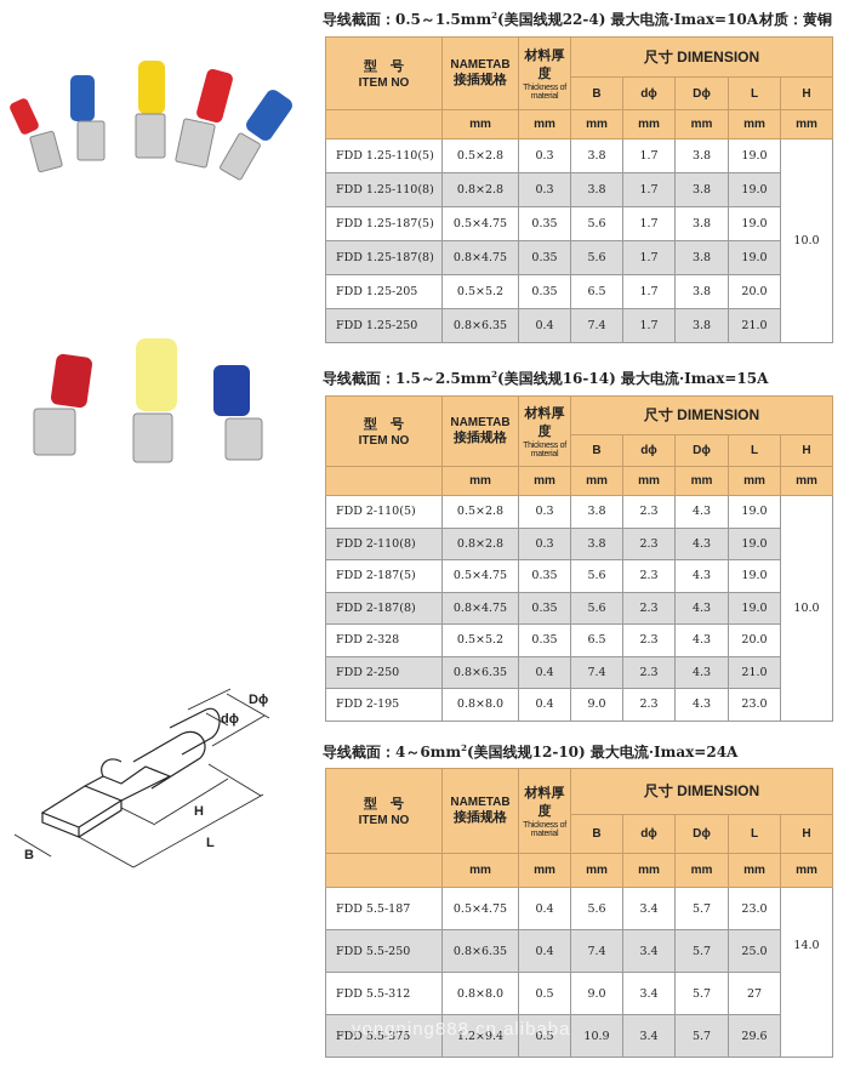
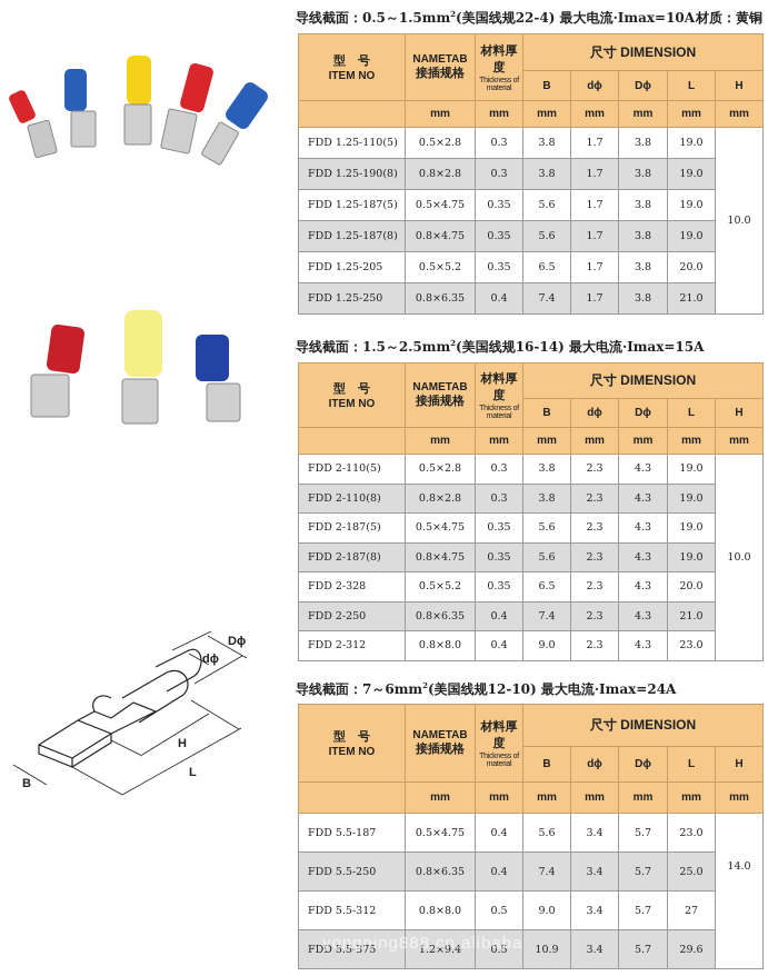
  Dϕ
  dϕ
  H
  L
  B
  材质：黄铜
  导线截面：0.5～1.5mm2(美国线规22-4) 最大电流·Imax=10A
  B	dϕ	Dϕ	L	H
  	mm	mm	mm	mm	mm	mm	mm
  FDD 1.25-110(5)	0.5×2.8	0.3	3.8	1.7	3.8	19.0	10.0
- FDD 1.25-110(8)	0.8×2.8	0.3	3.8	1.7	3.8	19.0
+ FDD 1.25-190(8)	0.8×2.8	0.3	3.8	1.7	3.8	19.0
  FDD 1.25-187(5)	0.5×4.75	0.35	5.6	1.7	3.8	19.0
  FDD 1.25-187(8)	0.8×4.75	0.35	5.6	1.7	3.8	19.0
  FDD 1.25-205	0.5×5.2	0.35	6.5	1.7	3.8	20.0
  FDD 1.25-250	0.8×6.35	0.4	7.4	1.7	3.8	21.0
  导线截面：1.5～2.5mm2(美国线规16-14) 最大电流·Imax=15A
  B	dϕ	Dϕ	L	H
  	mm	mm	mm	mm	mm	mm	mm
  FDD 2-110(5)	0.5×2.8	0.3	3.8	2.3	4.3	19.0	10.0
  FDD 2-110(8)	0.8×2.8	0.3	3.8	2.3	4.3	19.0
  FDD 2-187(5)	0.5×4.75	0.35	5.6	2.3	4.3	19.0
  FDD 2-187(8)	0.8×4.75	0.35	5.6	2.3	4.3	19.0
  FDD 2-328	0.5×5.2	0.35	6.5	2.3	4.3	20.0
  FDD 2-250	0.8×6.35	0.4	7.4	2.3	4.3	21.0
- FDD 2-195	0.8×8.0	0.4	9.0	2.3	4.3	23.0
+ FDD 2-312	0.8×8.0	0.4	9.0	2.3	4.3	23.0
- 导线截面：4～6mm2(美国线规12-10) 最大电流·Imax=24A
+ 导线截面：7～6mm2(美国线规12-10) 最大电流·Imax=24A
  B	dϕ	Dϕ	L	H
  	mm	mm	mm	mm	mm	mm	mm
  FDD 5.5-187	0.5×4.75	0.4	5.6	3.4	5.7	23.0	14.0
  FDD 5.5-250	0.8×6.35	0.4	7.4	3.4	5.7	25.0
  FDD 5.5-312	0.8×8.0	0.5	9.0	3.4	5.7	27
  FDD 5.5-375	1.2×9.4	0.5	10.9	3.4	5.7	29.6
  yongning888.cn.alibaba
